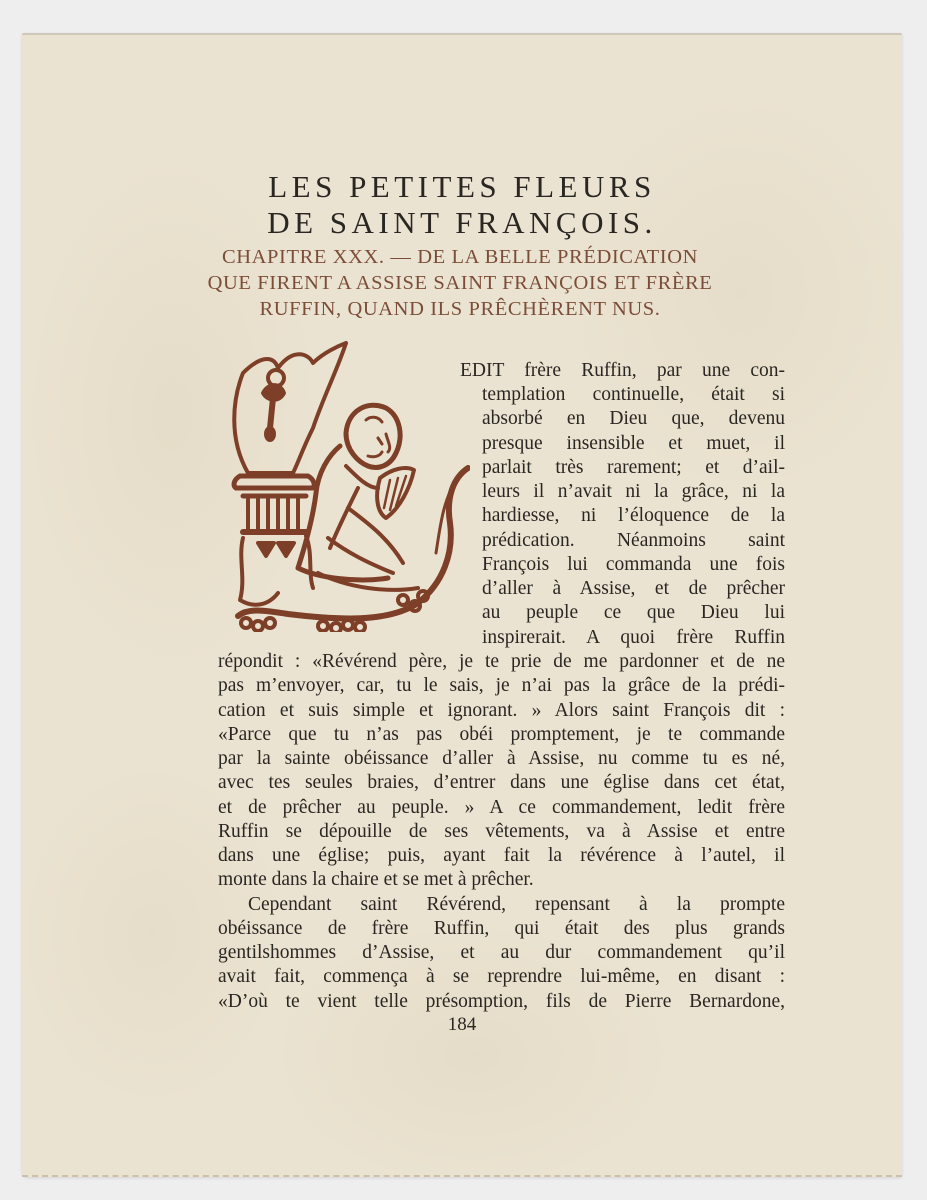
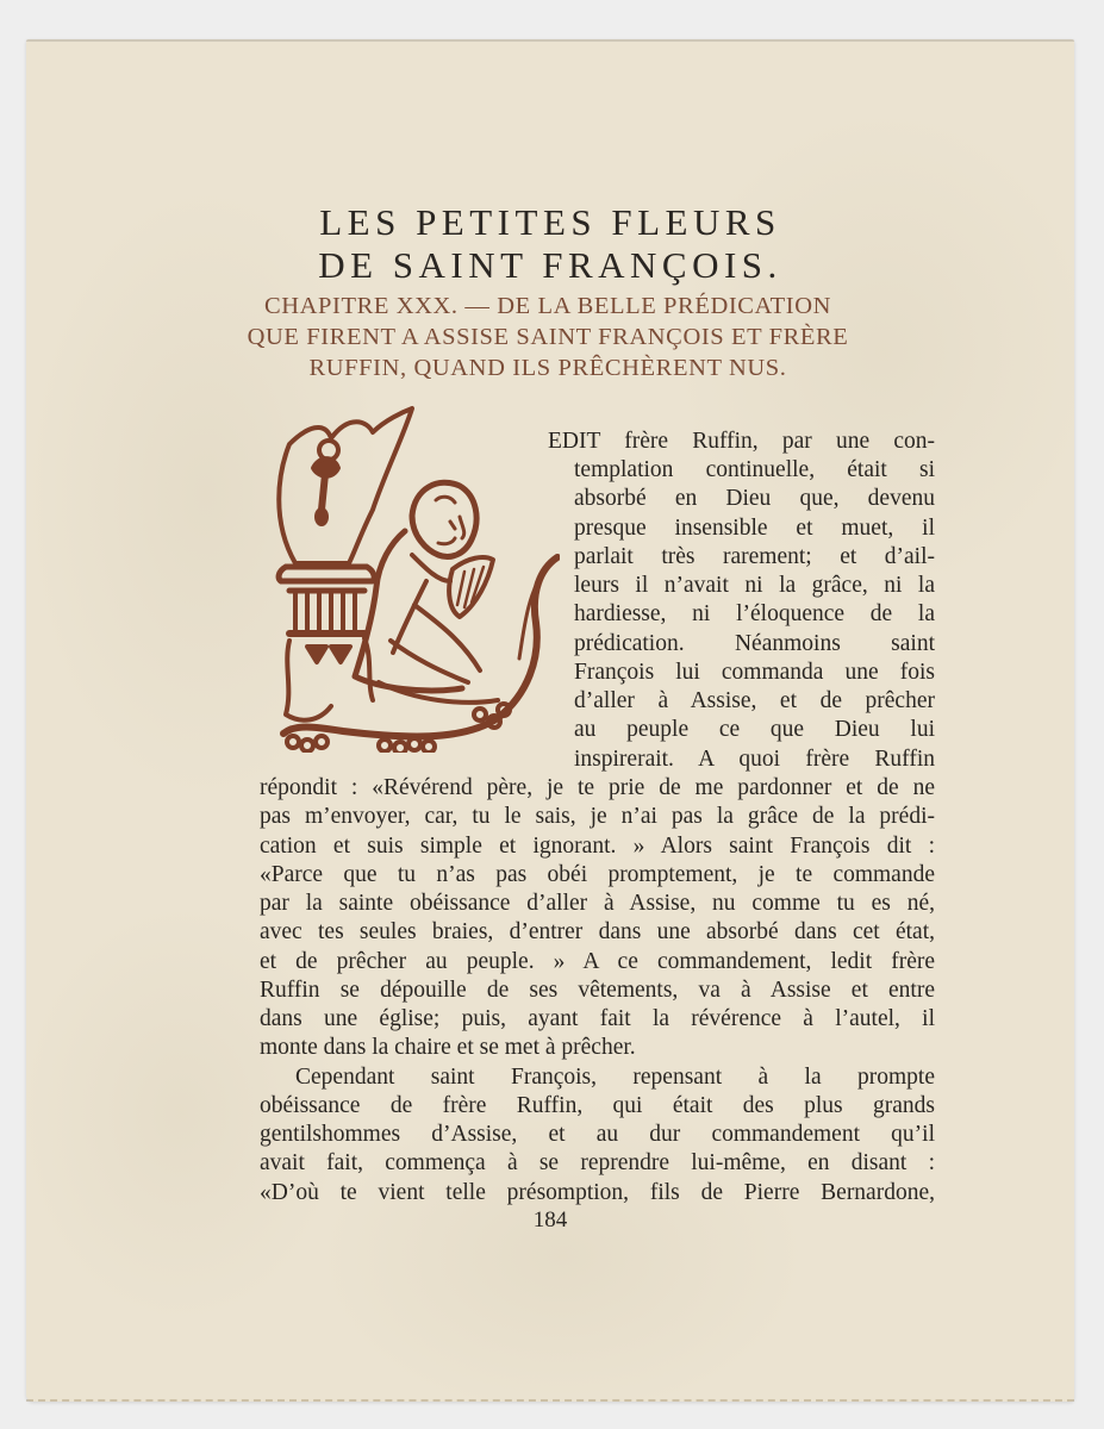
  LES PETITES FLEURS
  DE SAINT FRANÇOIS.
  CHAPITRE XXX. — DE LA BELLE PRÉDICATION
  QUE FIRENT A ASSISE SAINT FRANÇOIS ET FRÈRE
  RUFFIN, QUAND ILS PRÊCHÈRENT NUS.
  EDIT frère Ruffin, par une con-
  templation continuelle, était si
  absorbé en Dieu que, devenu
  presque insensible et muet, il
  parlait très rarement; et d’ail-
  leurs il n’avait ni la grâce, ni la
  hardiesse, ni l’éloquence de la
  prédication. Néanmoins saint
  François lui commanda une fois
  d’aller à Assise, et de prêcher
  au peuple ce que Dieu lui
  inspirerait. A quoi frère Ruffin
  répondit : «Révérend père, je te prie de me pardonner et de ne
  pas m’envoyer, car, tu le sais, je n’ai pas la grâce de la prédi-
  cation et suis simple et ignorant. » Alors saint François dit :
  «Parce que tu n’as pas obéi promptement, je te commande
  par la sainte obéissance d’aller à Assise, nu comme tu es né,
- avec tes seules braies, d’entrer dans une église dans cet état,
+ avec tes seules braies, d’entrer dans une absorbé dans cet état,
  et de prêcher au peuple. » A ce commandement, ledit frère
  Ruffin se dépouille de ses vêtements, va à Assise et entre
  dans une église; puis, ayant fait la révérence à l’autel, il
  monte dans la chaire et se met à prêcher.
- Cependant saint Révérend, repensant à la prompte
+ Cependant saint François, repensant à la prompte
  obéissance de frère Ruffin, qui était des plus grands
  gentilshommes d’Assise, et au dur commandement qu’il
  avait fait, commença à se reprendre lui-même, en disant :
  «D’où te vient telle présomption, fils de Pierre Bernardone,
  184
